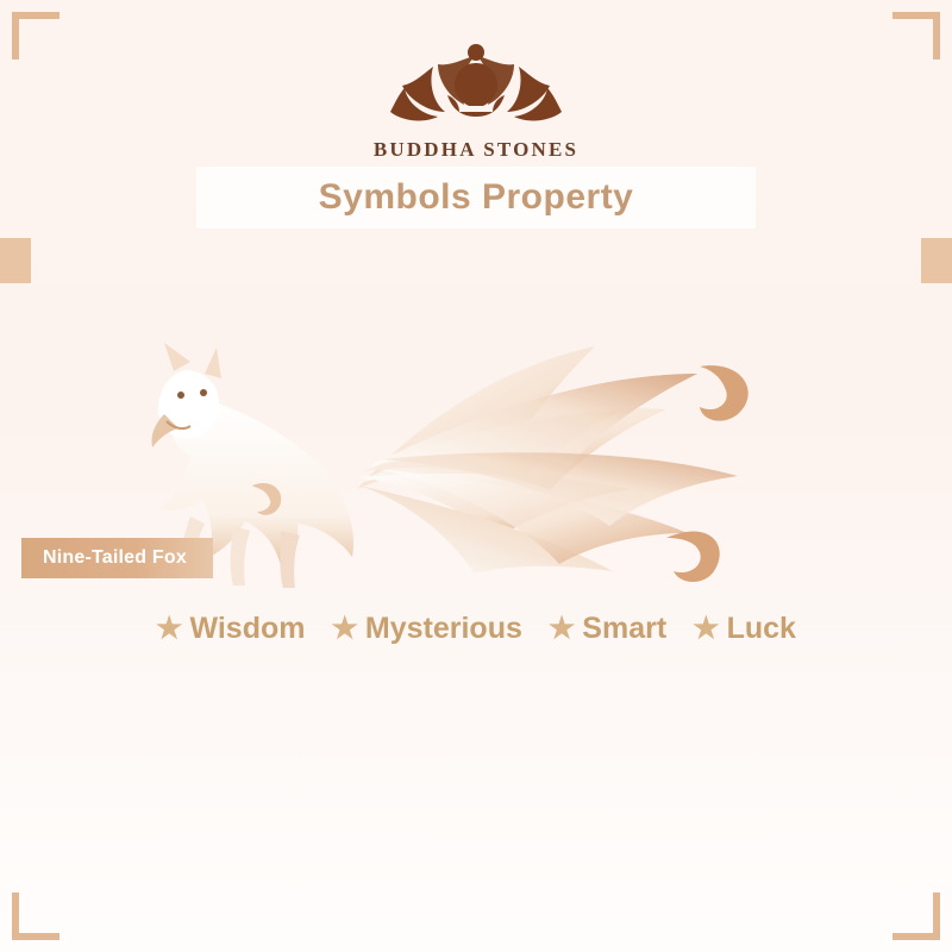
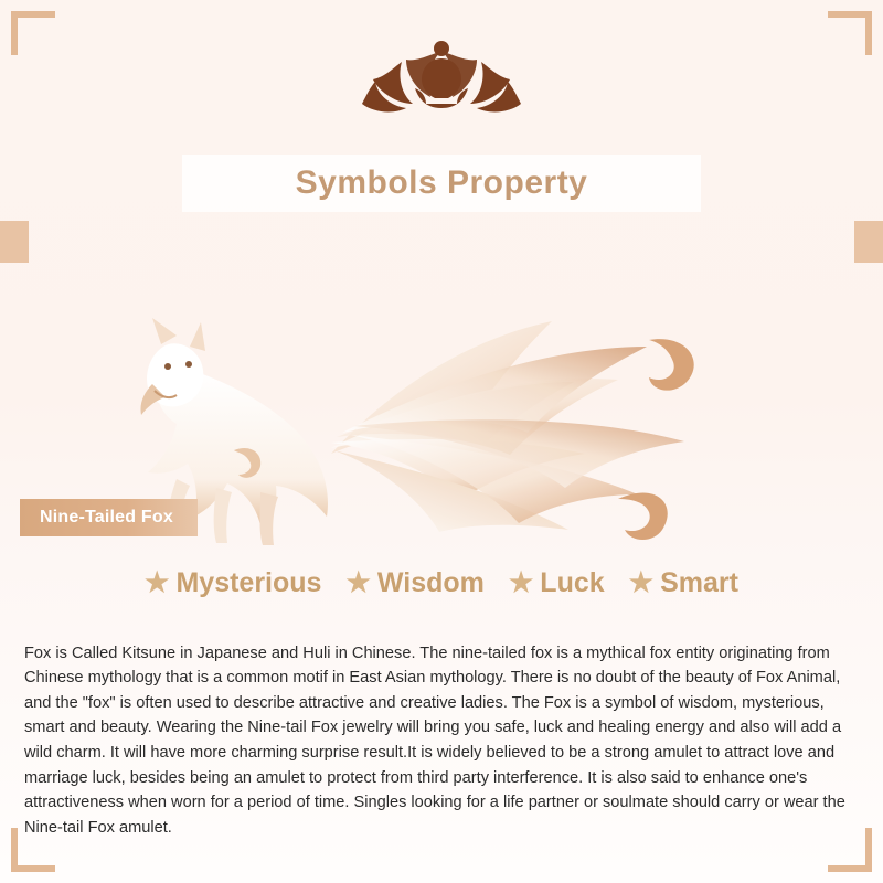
- BUDDHA STONES
  Symbols Property
  Nine-Tailed Fox
  ★
- Wisdom
+ Mysterious
  ★
- Mysterious
+ Wisdom
  ★
- Smart
+ Luck
  ★
- Luck
+ Smart
+ Fox is Called Kitsune in Japanese and Huli in Chinese. The nine-tailed fox is a mythical fox entity originating from Chinese mythology that is a common motif in East Asian mythology. There is no doubt of the beauty of Fox Animal, and the "fox" is often used to describe attractive and creative ladies. The Fox is a symbol of wisdom, mysterious, smart and beauty. Wearing the Nine-tail Fox jewelry will bring you safe, luck and healing energy and also will add a wild charm. It will have more charming surprise result.It is widely believed to be a strong amulet to attract love and marriage luck, besides being an amulet to protect from third party interference. It is also said to enhance one's attractiveness when worn for a period of time. Singles looking for a life partner or soulmate should carry or wear the Nine-tail Fox amulet.
